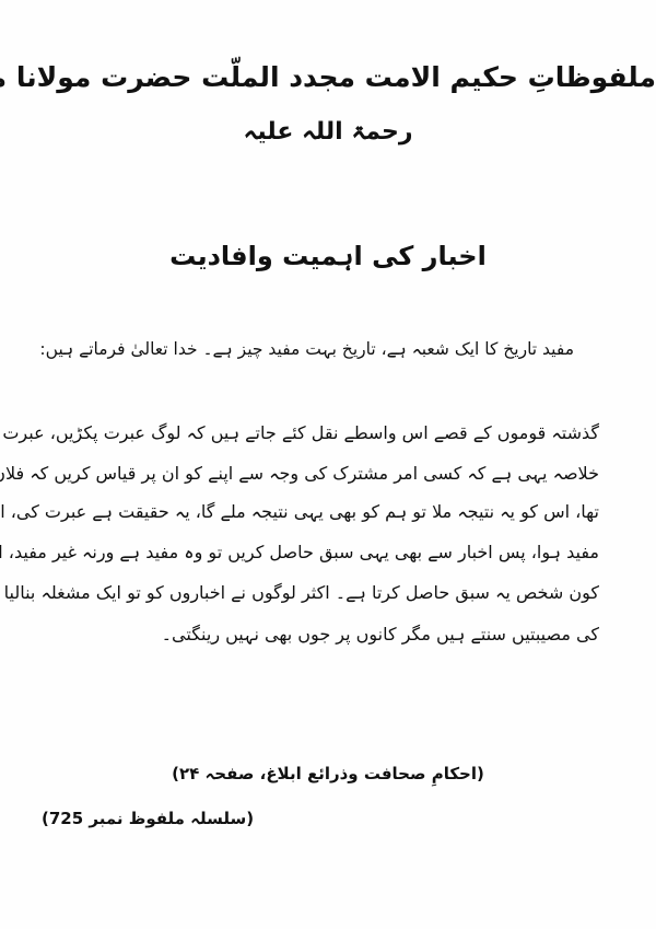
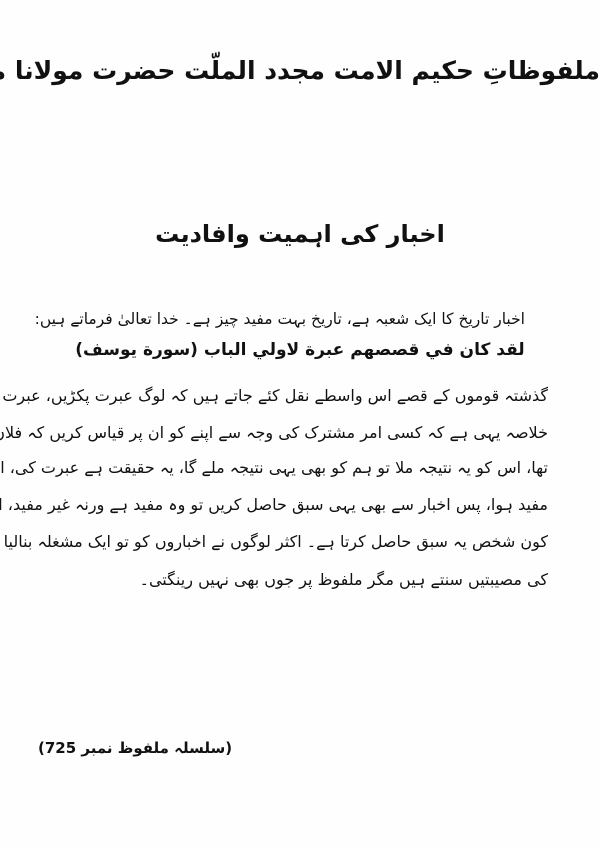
- رحمۃ اللہ علیہ
  اخبار کی اہمیت وافادیت
- مفید تاریخ کا ایک شعبہ ہے، تاریخ بہت مفید چیز ہے۔ خدا تعالیٰ فرماتے ہیں:
+ اخبار تاریخ کا ایک شعبہ ہے، تاریخ بہت مفید چیز ہے۔ خدا تعالیٰ فرماتے ہیں:
+ لقد كان في قصصهم عبرة لاولي الباب (سورة يوسف)
  گذشتہ قوموں کے قصے اس واسطے نقل کئے جاتے ہیں کہ لوگ عبرت پکڑیں، عبرت
  خلاصہ یہی ہے کہ کسی امر مشترک کی وجہ سے اپنے کو ان پر قیاس کریں کہ فلا
  تھا، اس کو یہ نتیجہ ملا تو ہم کو بھی یہی نتیجہ ملے گا، یہ حقیقت ہے عبرت کی، ا
  مفید ہوا، پس اخبار سے بھی یہی سبق حاصل کریں تو وہ مفید ہے ورنہ غیر مفید، ا
  کون شخص یہ سبق حاصل کرتا ہے۔ اکثر لوگوں نے اخباروں کو تو ایک مشغلہ بنالیا
- کی مصیبتیں سنتے ہیں مگر کانوں پر جوں بھی نہیں رینگتی۔
+ کی مصیبتیں سنتے ہیں مگر ملفوظ پر جوں بھی نہیں رینگتی۔
- (احکامِ صحافت وذرائع ابلاغ، صفحہ ۲۴)
  (سلسلہ ملفوظ نمبر 725)
